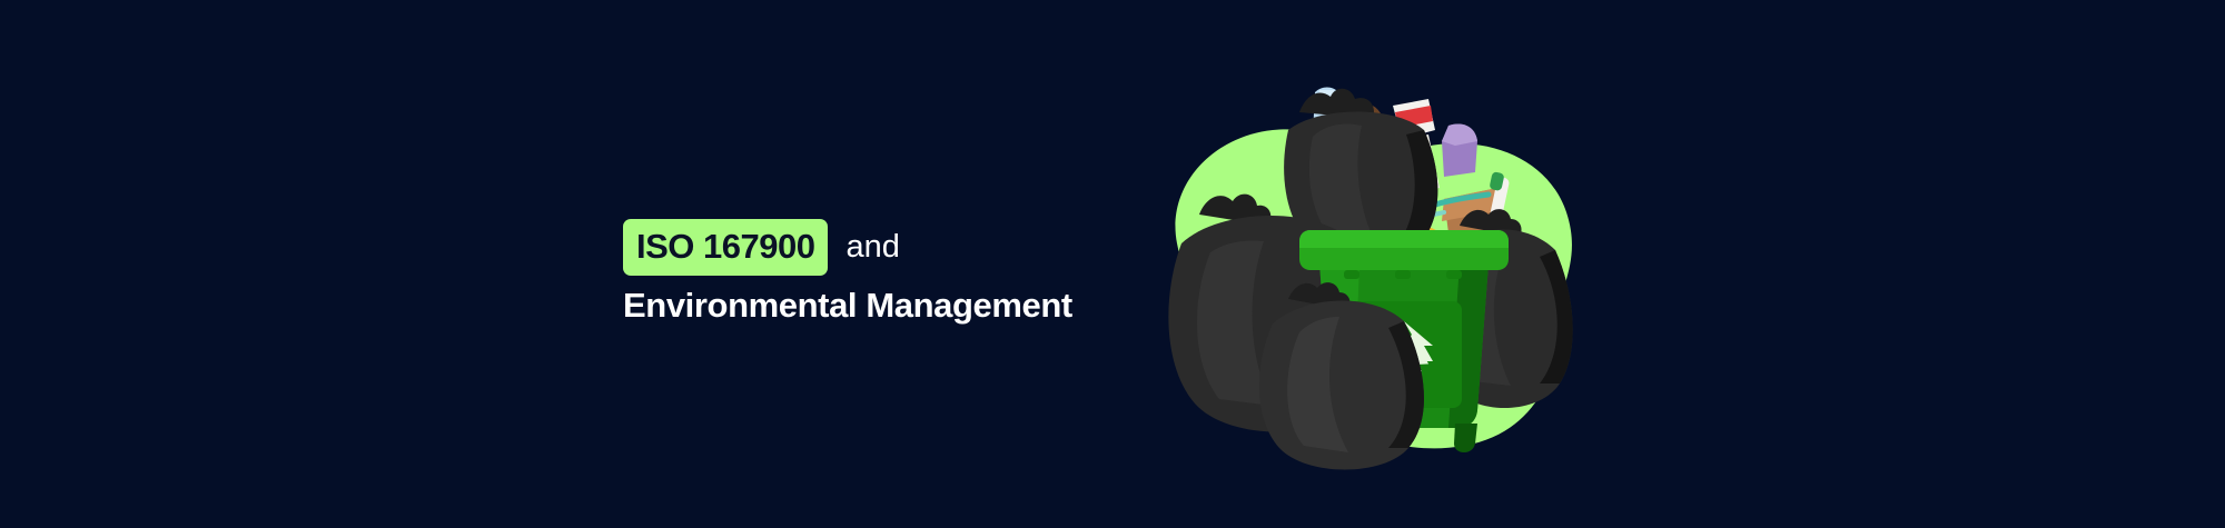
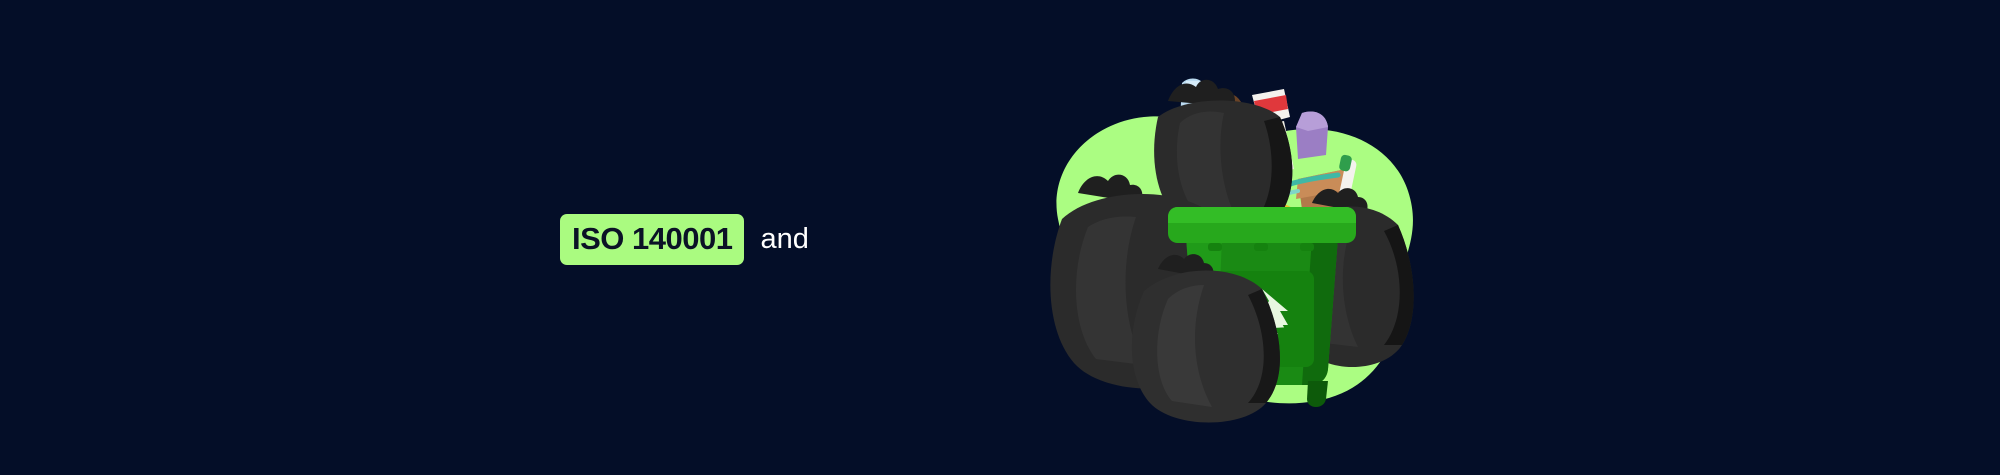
- ISO 167900
+ ISO 140001
  and
- Environmental Management
